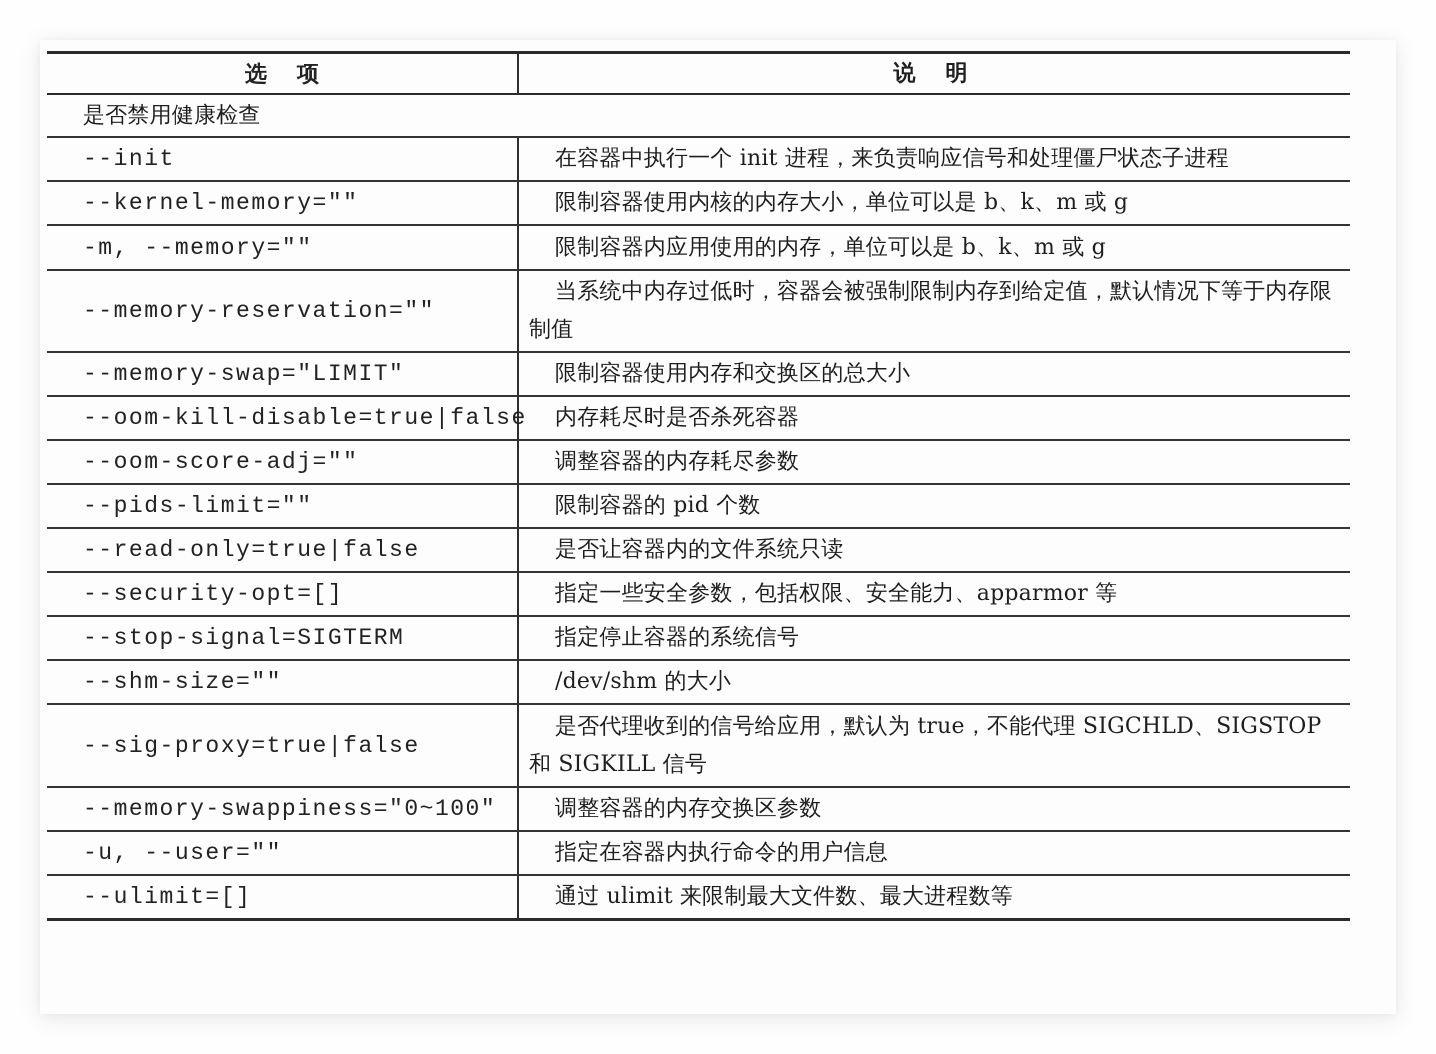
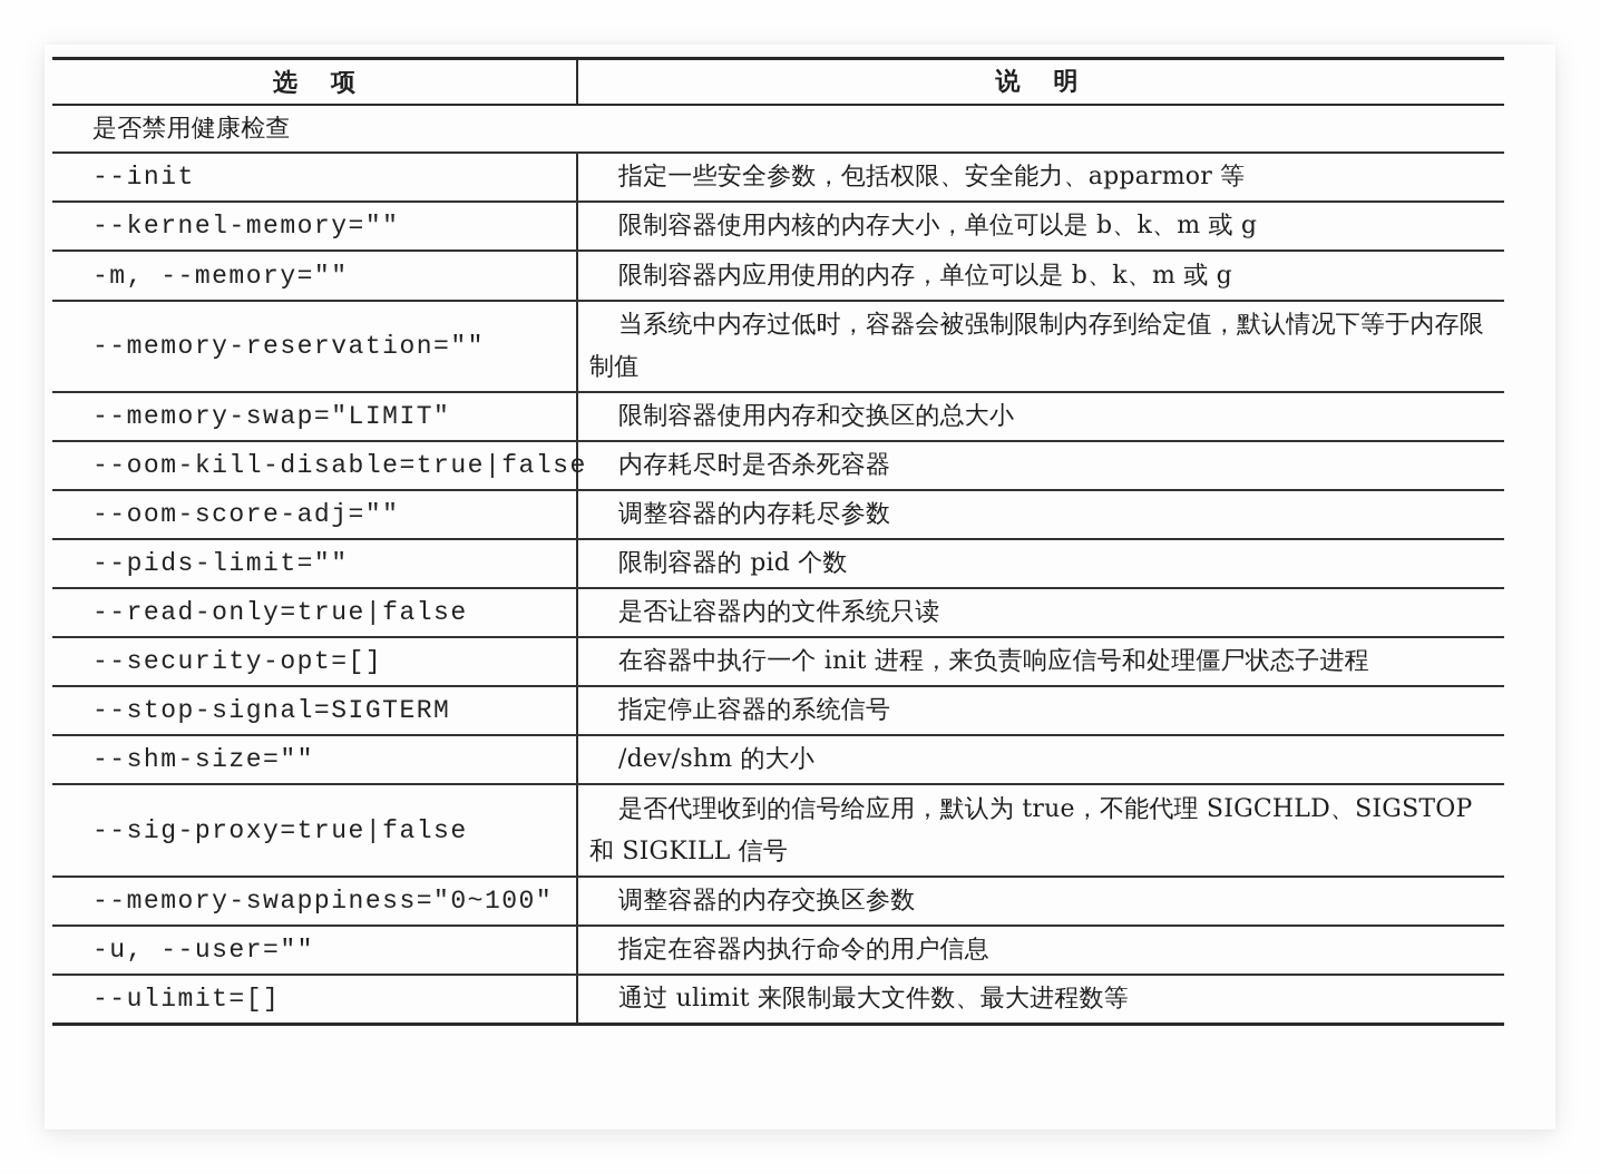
  选项
  说明
  是否禁用健康检查
  --init
- 在容器中执行一个 init 进程，来负责响应信号和处理僵尸状态子进程
+ 指定一些安全参数，包括权限、安全能力、apparmor 等
  --kernel-memory=""
  限制容器使用内核的内存大小，单位可以是 b、k、m 或 g
  -m, --memory=""
  限制容器内应用使用的内存，单位可以是 b、k、m 或 g
  --memory-reservation=""
  当系统中内存过低时，容器会被强制限制内存到给定值，默认情况下等于内存限制值
  --memory-swap="LIMIT"
  限制容器使用内存和交换区的总大小
  --oom-kill-disable=true|fals
  内存耗尽时是否杀死容器
  --oom-score-adj=""
  调整容器的内存耗尽参数
  --pids-limit=""
  限制容器的 pid 个数
  --read-only=true|false
  是否让容器内的文件系统只读
  --security-opt=[]
- 指定一些安全参数，包括权限、安全能力、apparmor 等
+ 在容器中执行一个 init 进程，来负责响应信号和处理僵尸状态子进程
  --stop-signal=SIGTERM
  指定停止容器的系统信号
  --shm-size=""
  /dev/shm 的大小
  --sig-proxy=true|false
  是否代理收到的信号给应用，默认为 true，不能代理 SIGCHLD、SIGSTOP 和 SIGKILL 信号
  --memory-swappiness="0~100"
  调整容器的内存交换区参数
  -u, --user=""
  指定在容器内执行命令的用户信息
  --ulimit=[]
  通过 ulimit 来限制最大文件数、最大进程数等
